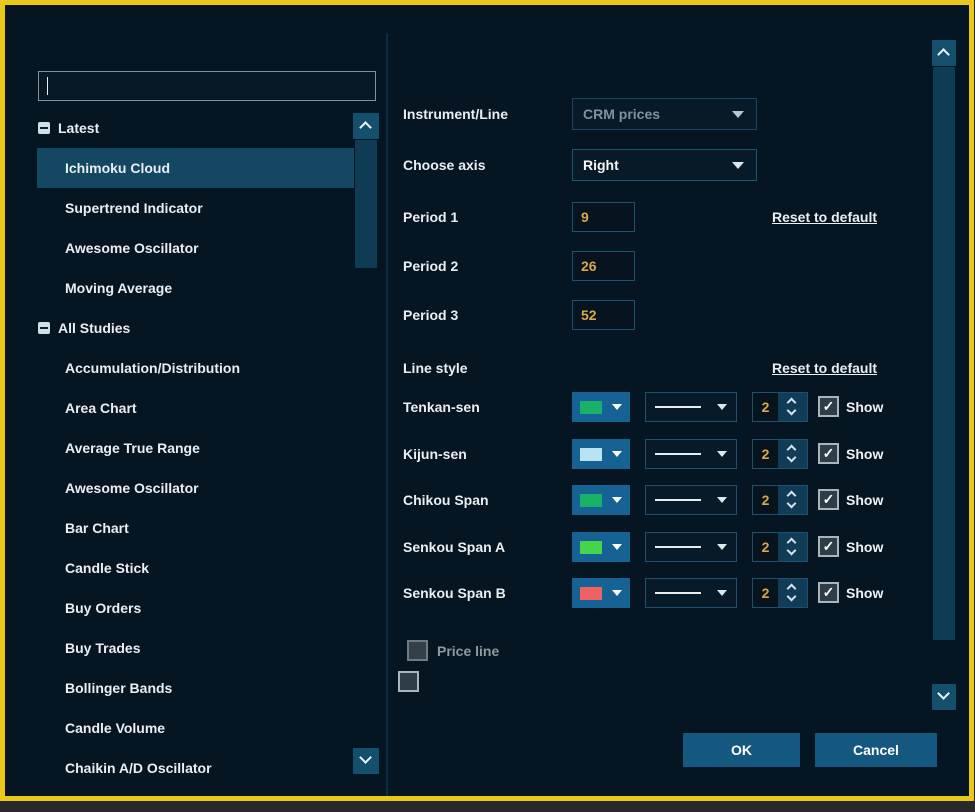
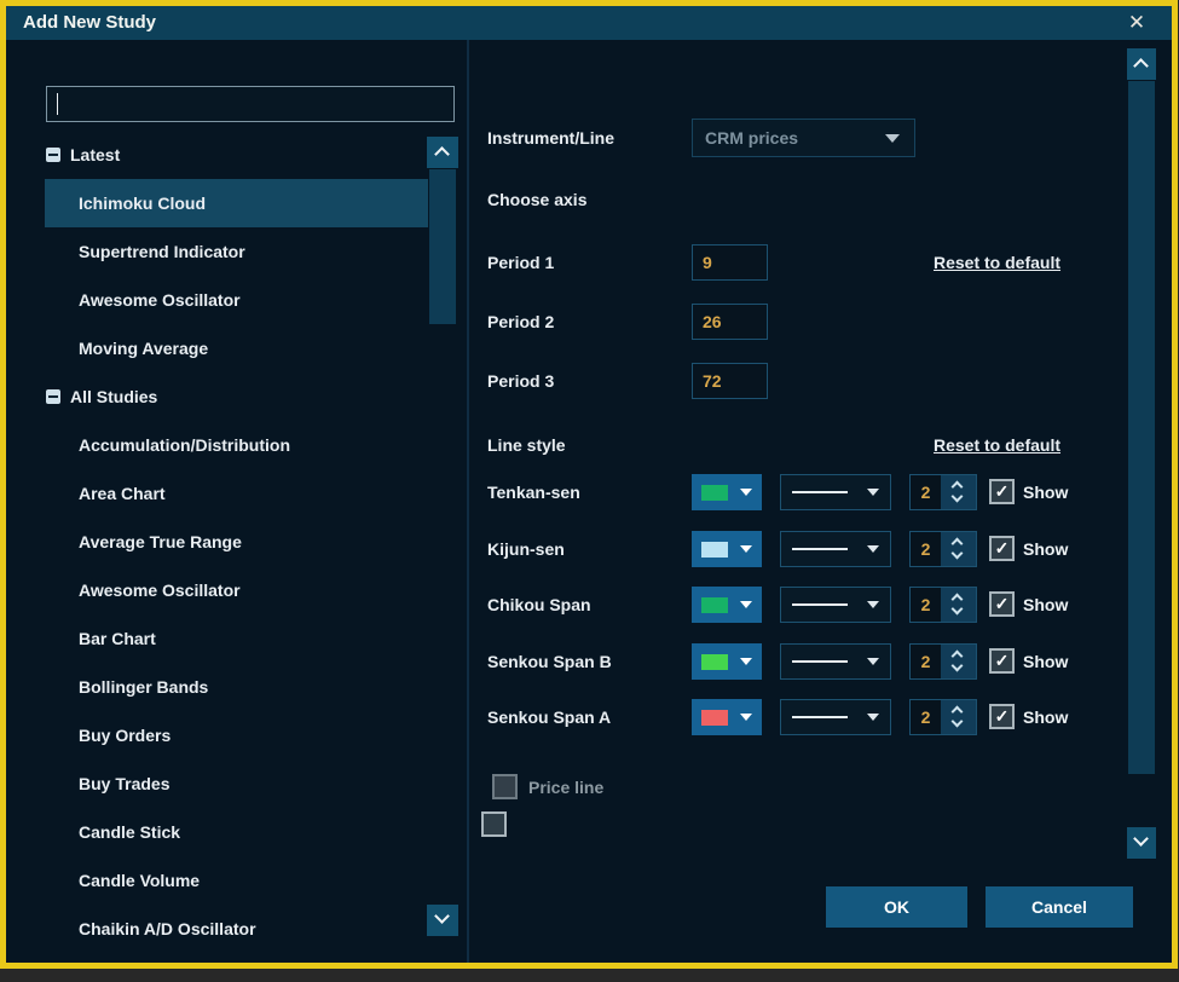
+ Add New Study
+ ✕
  Latest
  Ichimoku Cloud
  Supertrend Indicator
  Awesome Oscillator
  Moving Average
  All Studies
  Accumulation/Distribution
  Area Chart
  Average True Range
  Awesome Oscillator
  Bar Chart
- Candle Stick
+ Bollinger Bands
  Buy Orders
  Buy Trades
- Bollinger Bands
+ Candle Stick
  Candle Volume
  Chaikin A/D Oscillator
  Instrument/Line
  CRM prices
  Choose axis
- Right
  Period 1
  9
  Reset to default
  Period 2
  26
  Period 3
- 52
+ 72
  Line style
  Reset to default
  Tenkan-sen
  2
  ✓
  Show
  Kijun-sen
  2
  ✓
  Show
  Chikou Span
  2
  ✓
  Show
- Senkou Span A
+ Senkou Span B
  2
  ✓
  Show
- Senkou Span B
+ Senkou Span A
  2
  ✓
  Show
  Price line
  OK
  Cancel
